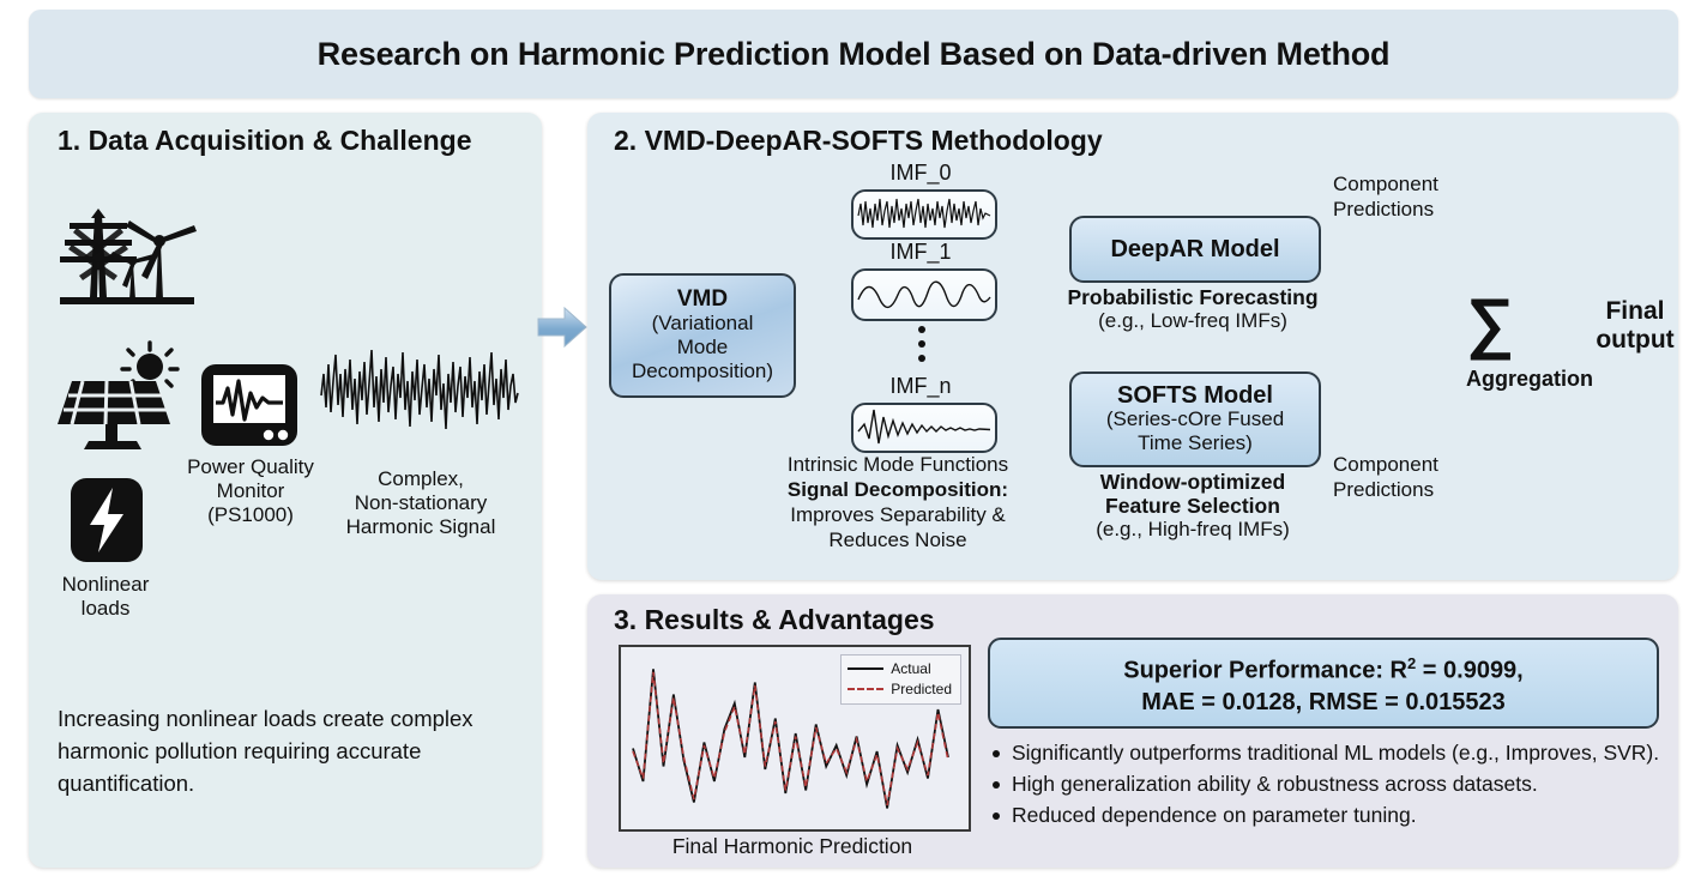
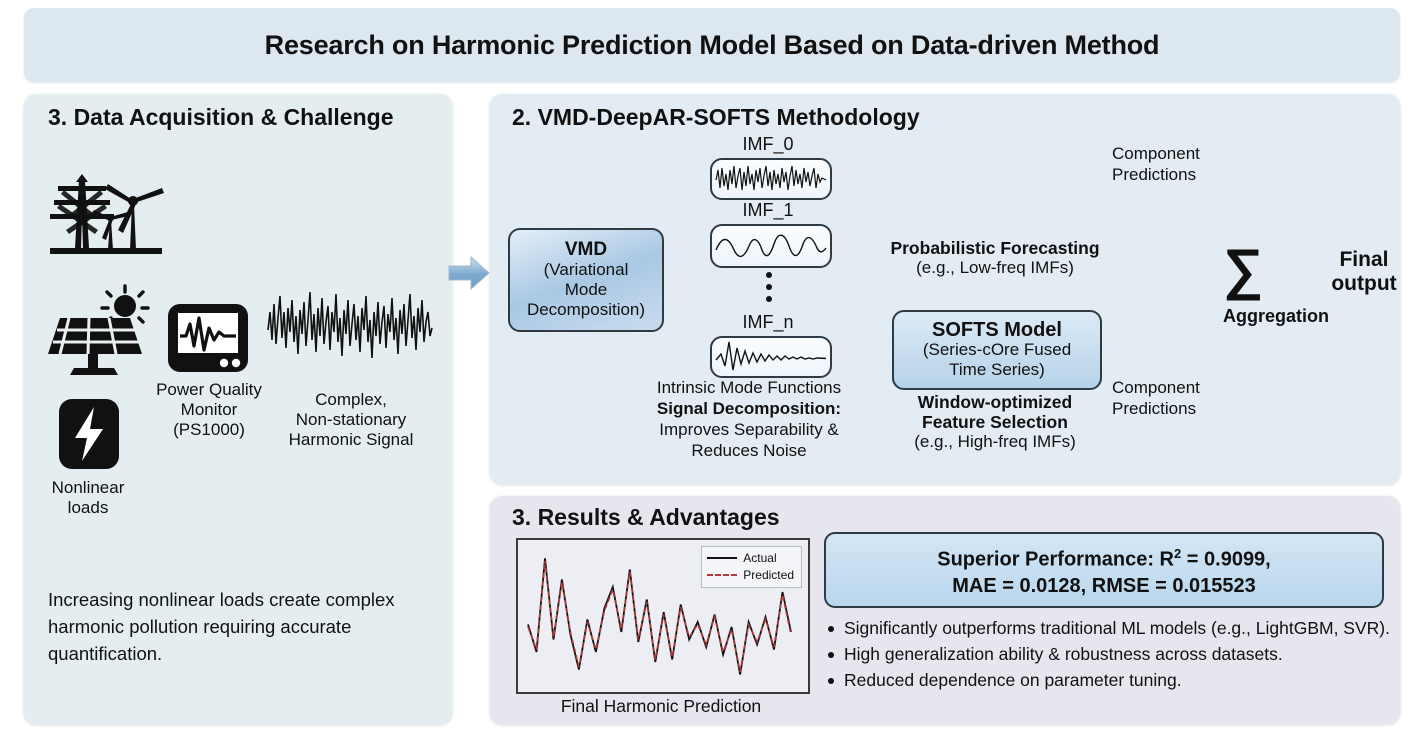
  Research on Harmonic Prediction Model Based on Data-driven Method
- 1. Data Acquisition & Challenge
+ 3. Data Acquisition & Challenge
  Nonlinear
  loads
  Power Quality
  Monitor
  (PS1000)
  Complex,
  Non-stationary
  Harmonic Signal
  Increasing nonlinear loads create complex harmonic pollution requiring accurate quantification.
  2. VMD-DeepAR-SOFTS Methodology
  VMD
  (Variational
  Mode
  Decomposition)
  IMF_0
  IMF_1
  IMF_n
- DeepAR Model
  Probabilistic Forecasting
  (e.g., Low-freq IMFs)
  SOFTS Model
  (Series-cOre Fused
  Time Series)
  Window-optimized
  Feature Selection
  (e.g., High-freq IMFs)
  Intrinsic Mode Functions
  Signal Decomposition:
  Improves Separability &
  Reduces Noise
  Component
  Predictions
  Component
  Predictions
  ∑
  Aggregation
  Final
  output
  3. Results & Advantages
  Actual
  Predicted
  Final Harmonic Prediction
  Superior Performance: R2 = 0.9099,
  MAE = 0.0128, RMSE = 0.015523
- Significantly outperforms traditional ML models (e.g., Improves, SVR).
+ Significantly outperforms traditional ML models (e.g., LightGBM, SVR).
  High generalization ability & robustness across datasets.
  Reduced dependence on parameter tuning.
